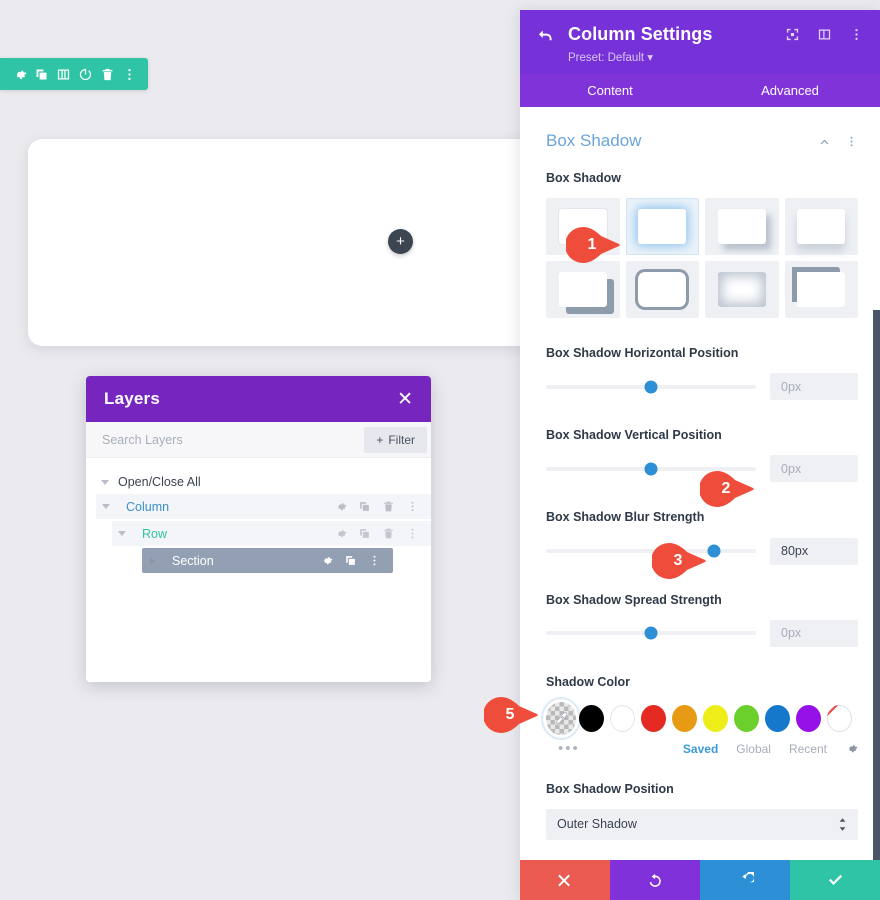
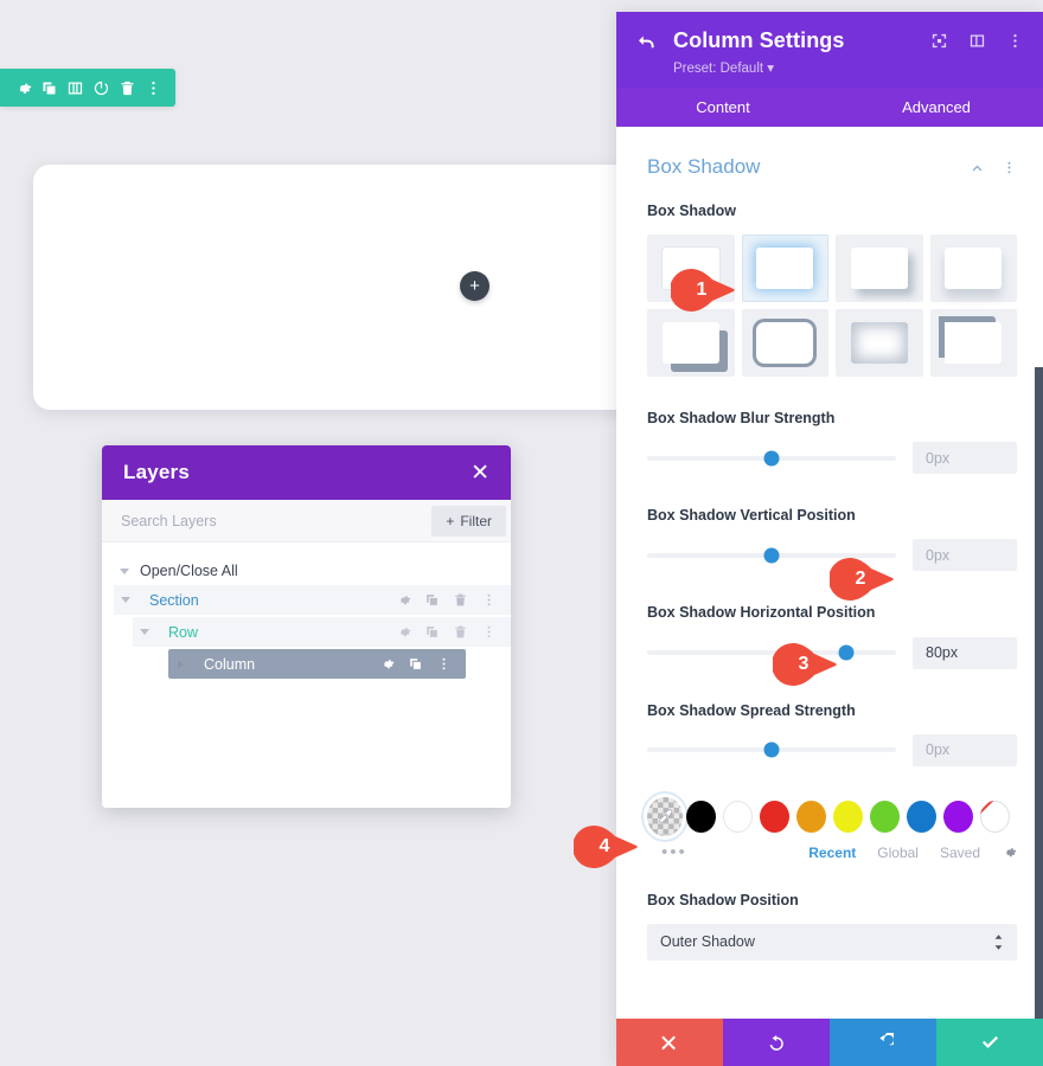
  +
  Layers
  ✕
  Search Layers
  +
  Filter
  Open/Close All
- Column
+ Section
  Row
- Section
+ Column
  Column Settings
  Preset: Default ▾
  Content
  Advanced
  Box Shadow
  Box Shadow
- Box Shadow Horizontal Position
+ Box Shadow Blur Strength
  0px
  Box Shadow Vertical Position
  0px
- Box Shadow Blur Strength
+ Box Shadow Horizontal Position
  80px
  Box Shadow Spread Strength
  0px
- Shadow Color
  •••
- Saved
+ Recent
  Global
- Recent
+ Saved
  Box Shadow Position
  Outer Shadow
  1
  2
  3
- 5
+ 4
